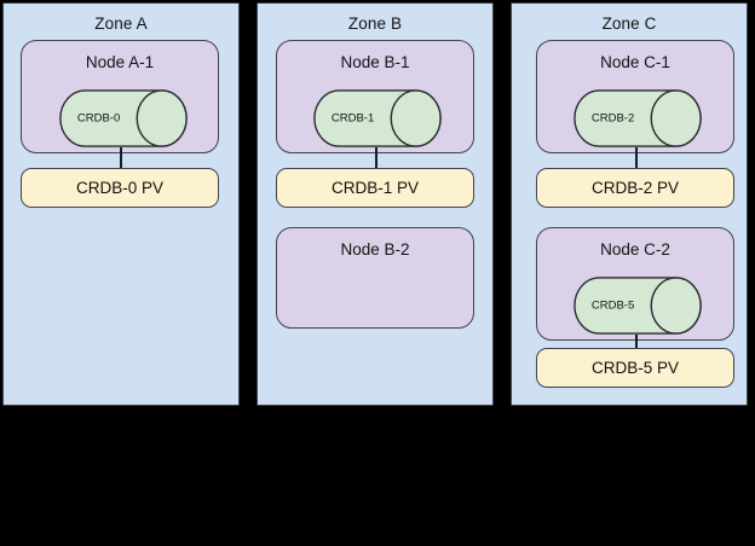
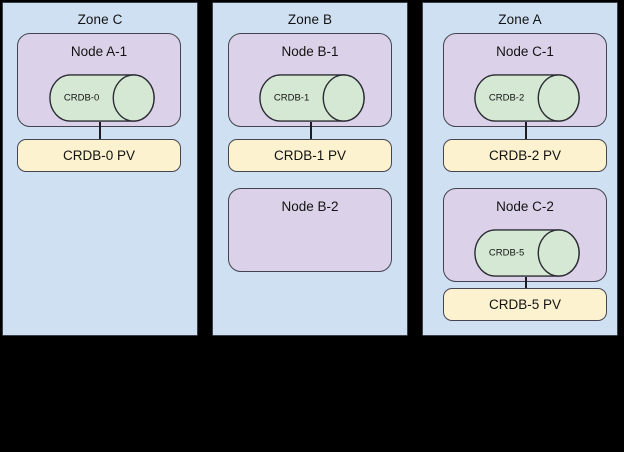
- Zone A
+ Zone C
  Node A-1
  CRDB-0
  CRDB-0 PV
  Zone B
  Node B-1
  CRDB-1
  Node B-2
  CRDB-1 PV
- Zone C
+ Zone A
  Node C-1
  CRDB-2
  Node C-2
  CRDB-5
  CRDB-2 PV
  CRDB-5 PV
